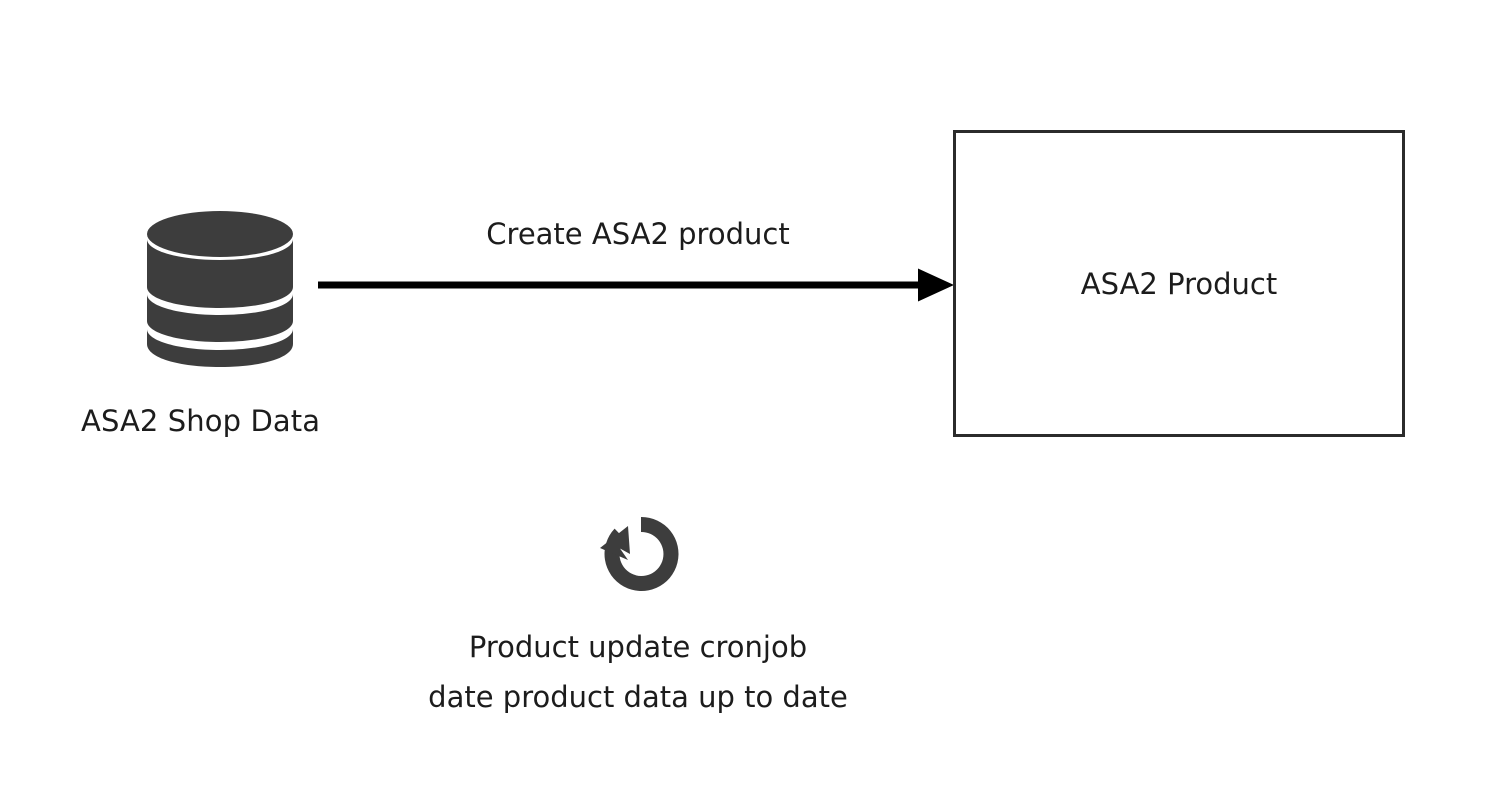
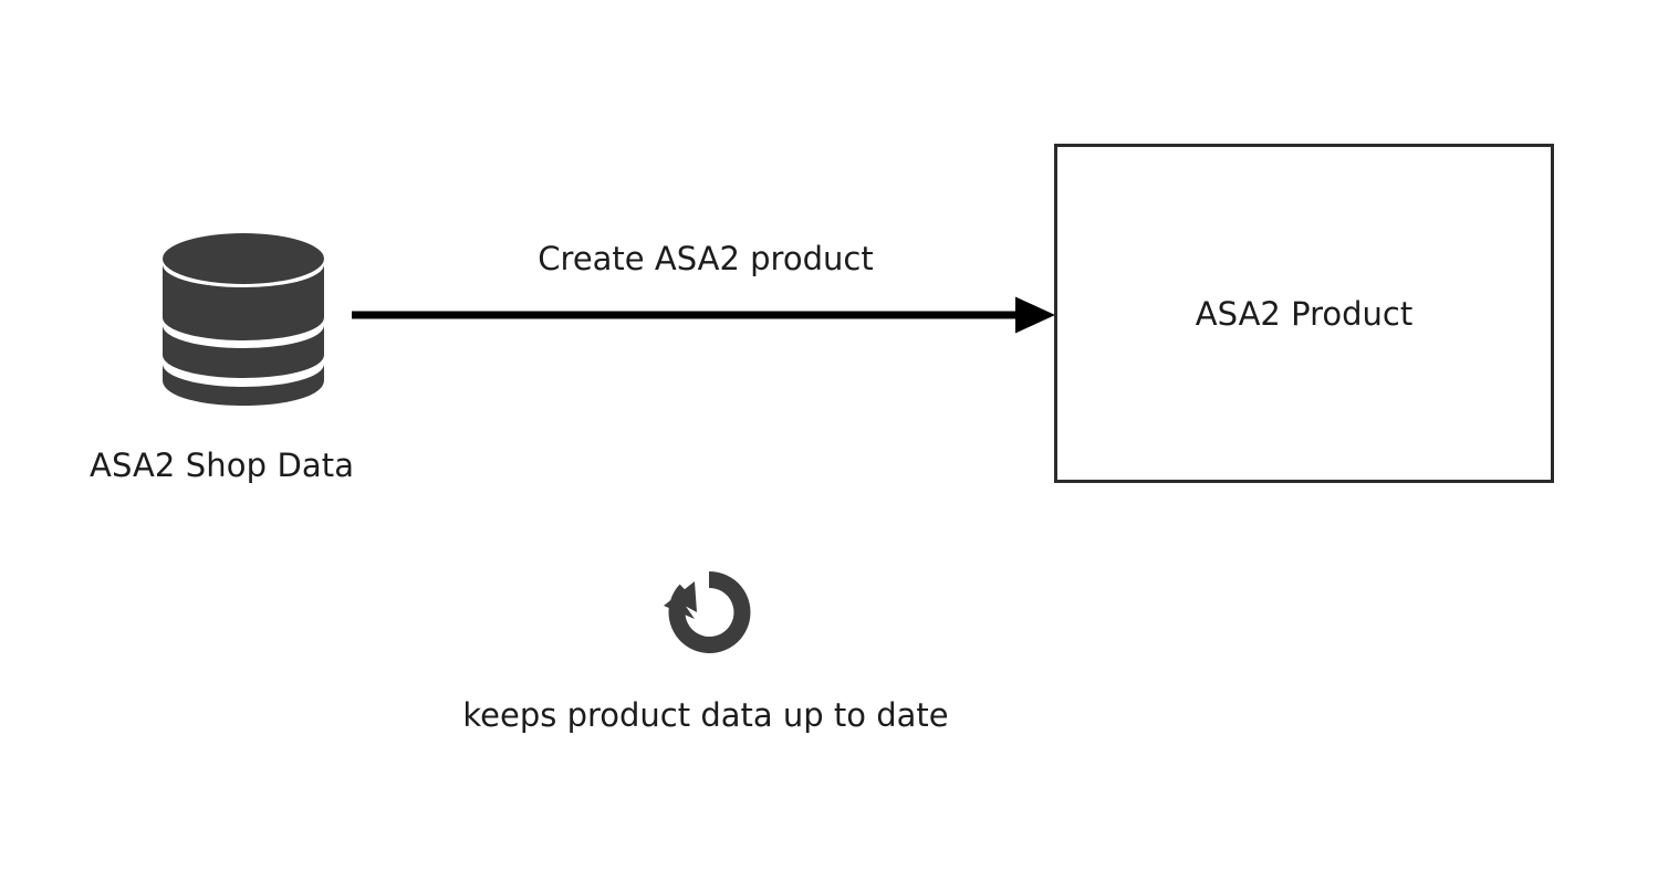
  ASA2 Shop Data
  Create ASA2 product
  ASA2 Product
- Product update cronjob
- date product data up to date
+ keeps product data up to date
